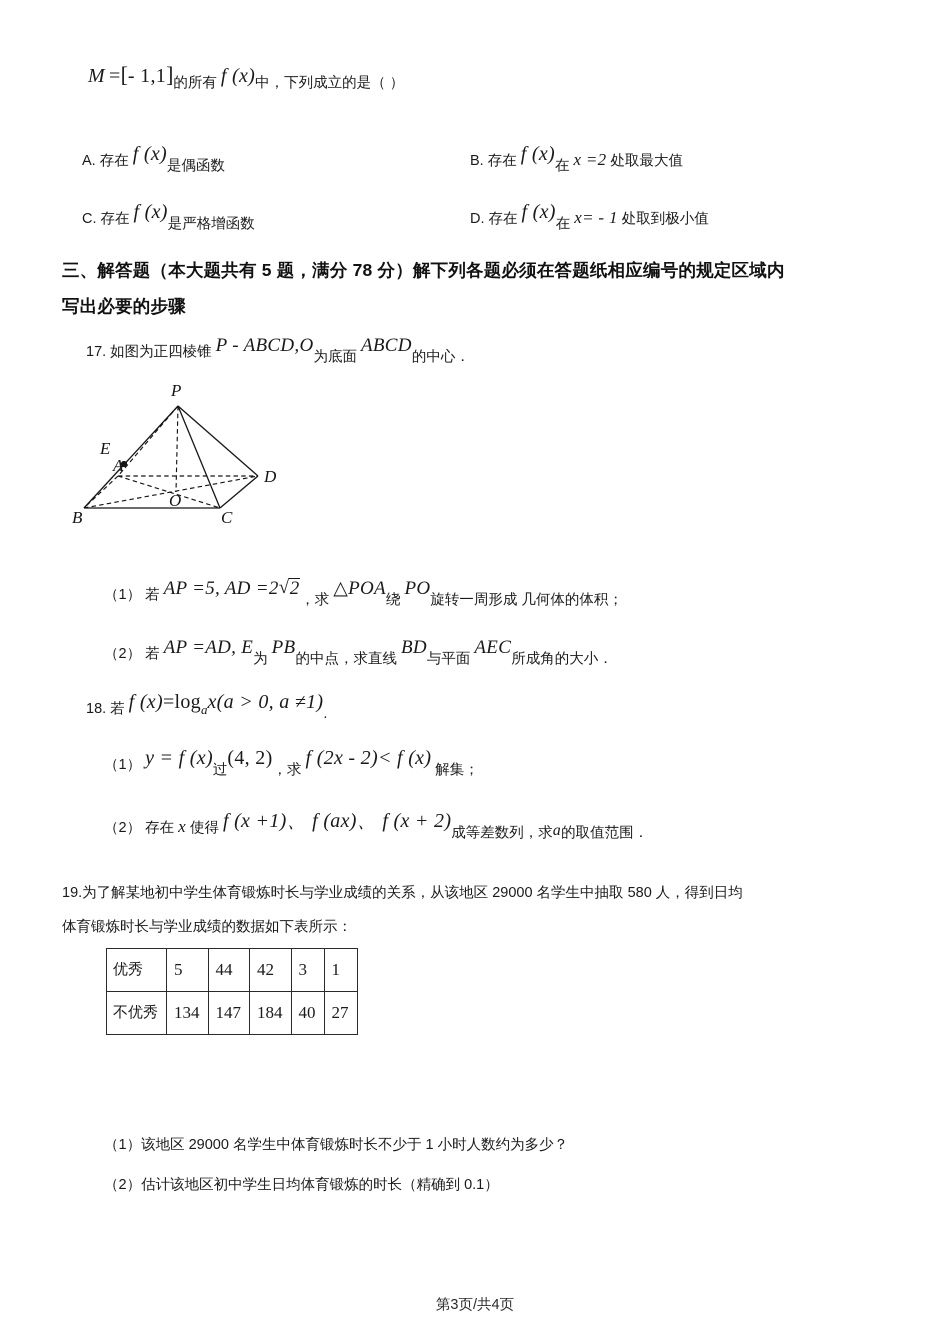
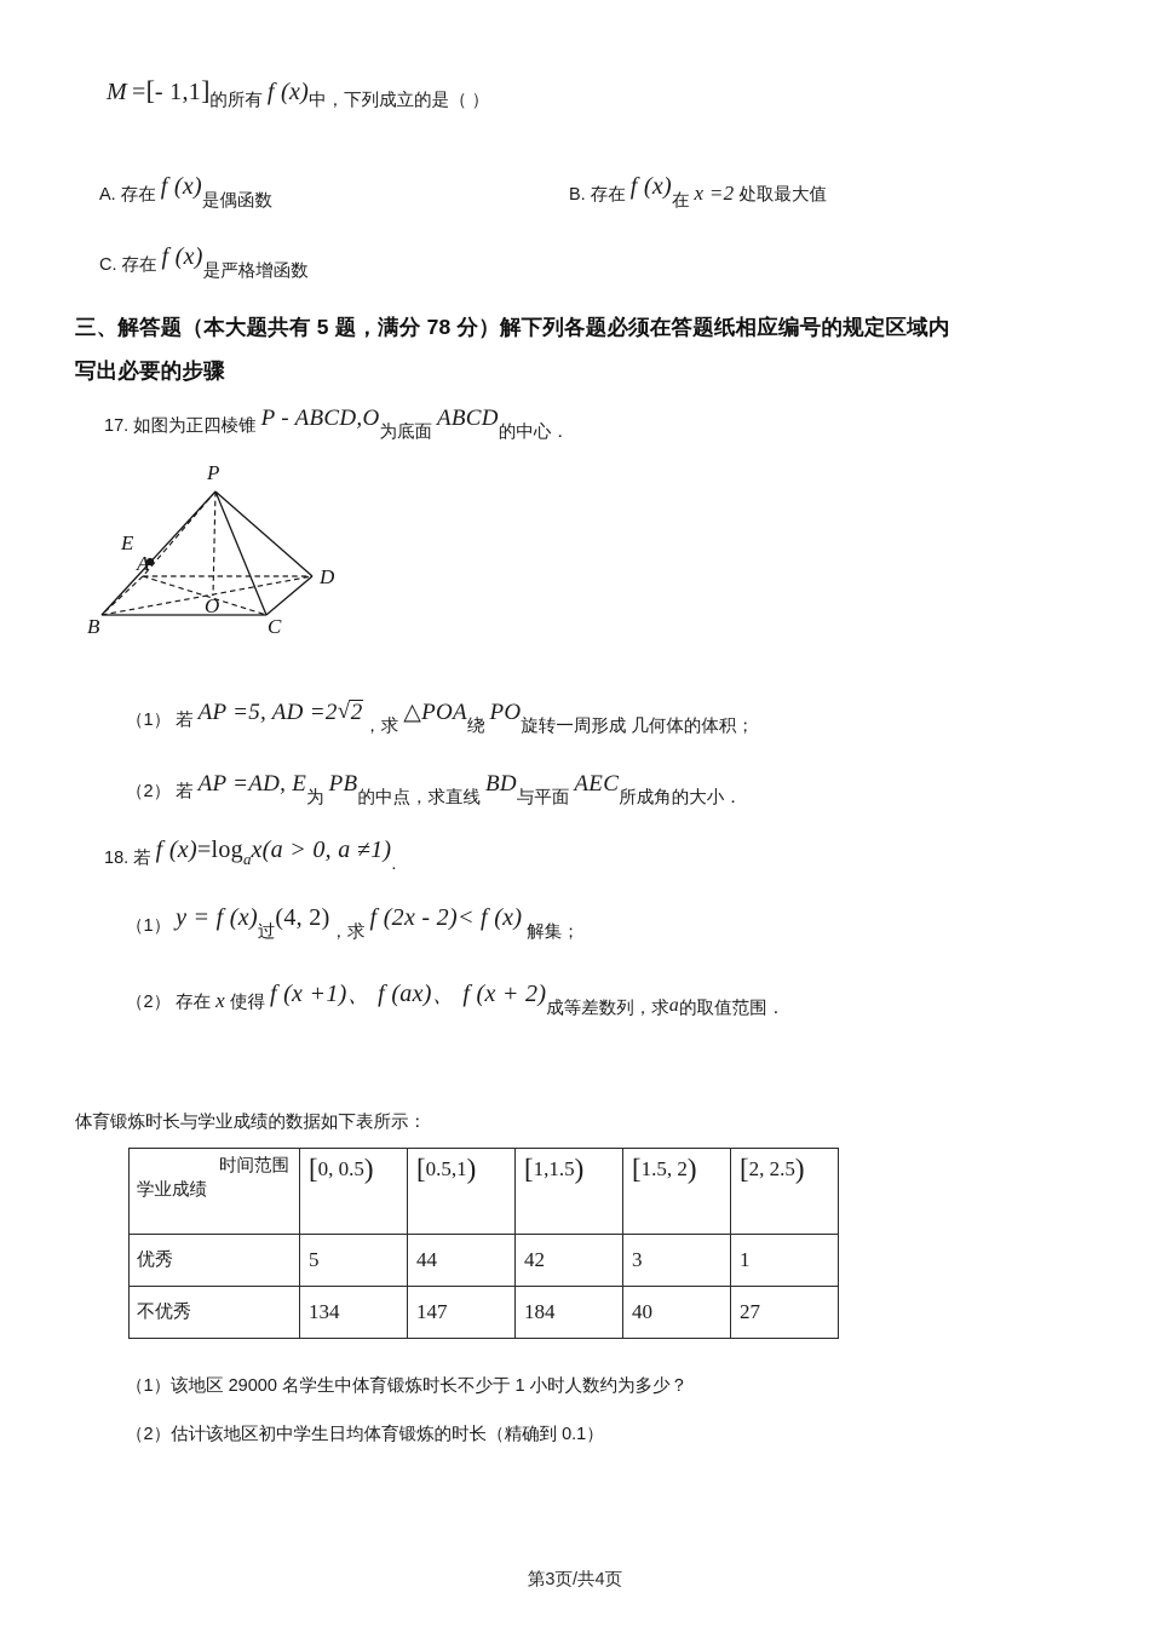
  M =[- 1,1]的所有 f (x)中，下列成立的是（ ）
  A. 存在 f (x)是偶函数
  B. 存在 f (x)在 x =2 处取最大值
  C. 存在 f (x)是严格增函数
- D. 存在 f (x)在 x= - 1 处取到极小值
  三、解答题（本大题共有 5 题，满分 78 分）解下列各题必须在答题纸相应编号的规定区域内
  写出必要的步骤
  17. 如图为正四棱锥 P - ABCD,O为底面 ABCD的中心．
  P
  E
  A
  B
  C
  D
  O
  （1） 若 AP =5, AD =2 2，求 △POA绕 PO旋转一周形成 几何体的体积；
  （2） 若 AP =AD, E为 PB的中点，求直线 BD与平面 AEC所成角的大小．
  18. 若 f (x)=logax(a > 0, a ≠1).
  （1） y = f (x)过(4, 2)，求 f (2x - 2)< f (x) 解集；
  （2） 存在 x 使得 f (x +1)、 f (ax)、 f (x + 2)成等差数列，求a的取值范围．
- 19.为了解某地初中学生体育锻炼时长与学业成绩的关系，从该地区 29000 名学生中抽取 580 人，得到日均
  体育锻炼时长与学业成绩的数据如下表所示：
+ 时间范围 学业成绩	[0, 0.5)	[0.5,1)	[1,1.5)	[1.5, 2)	[2, 2.5)
  优秀	5	44	42	3	1
  不优秀	134	147	184	40	27
  （1）该地区 29000 名学生中体育锻炼时长不少于 1 小时人数约为多少？
  （2）估计该地区初中学生日均体育锻炼的时长（精确到 0.1）
  第3页/共4页
